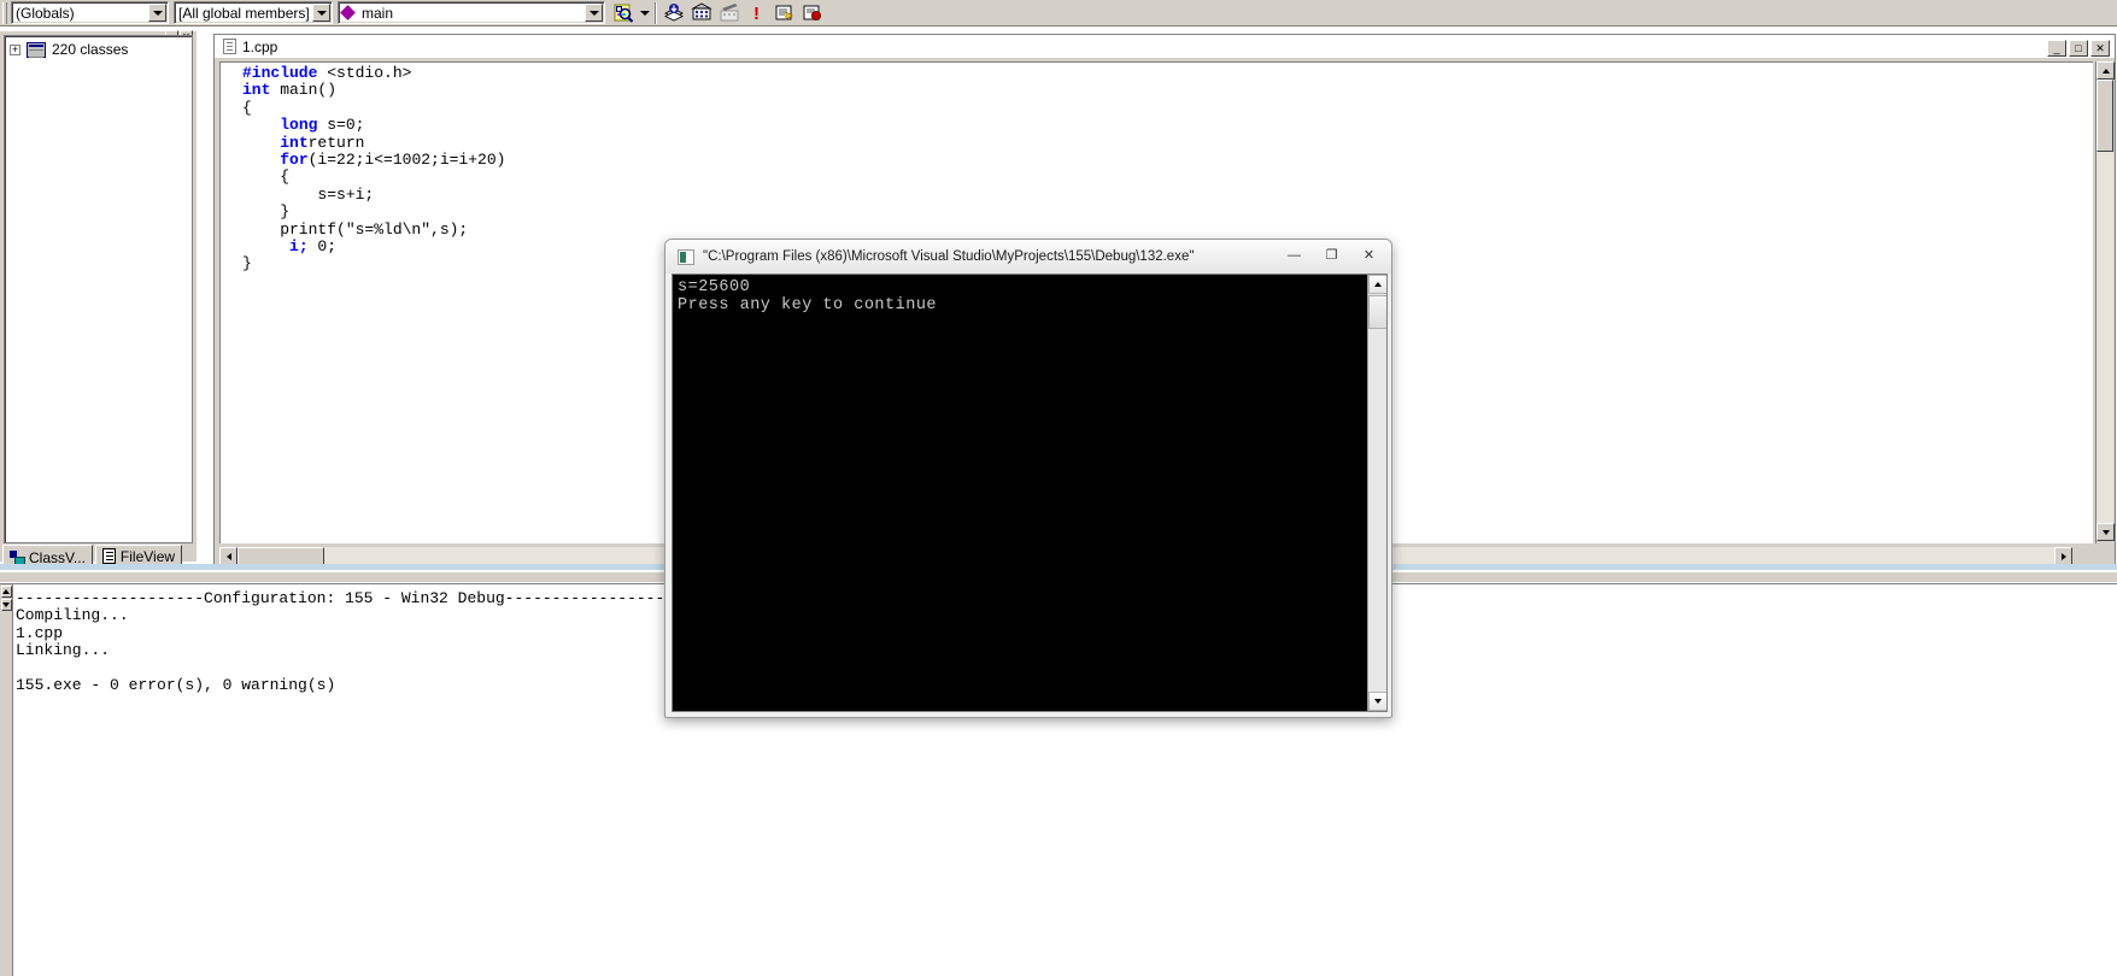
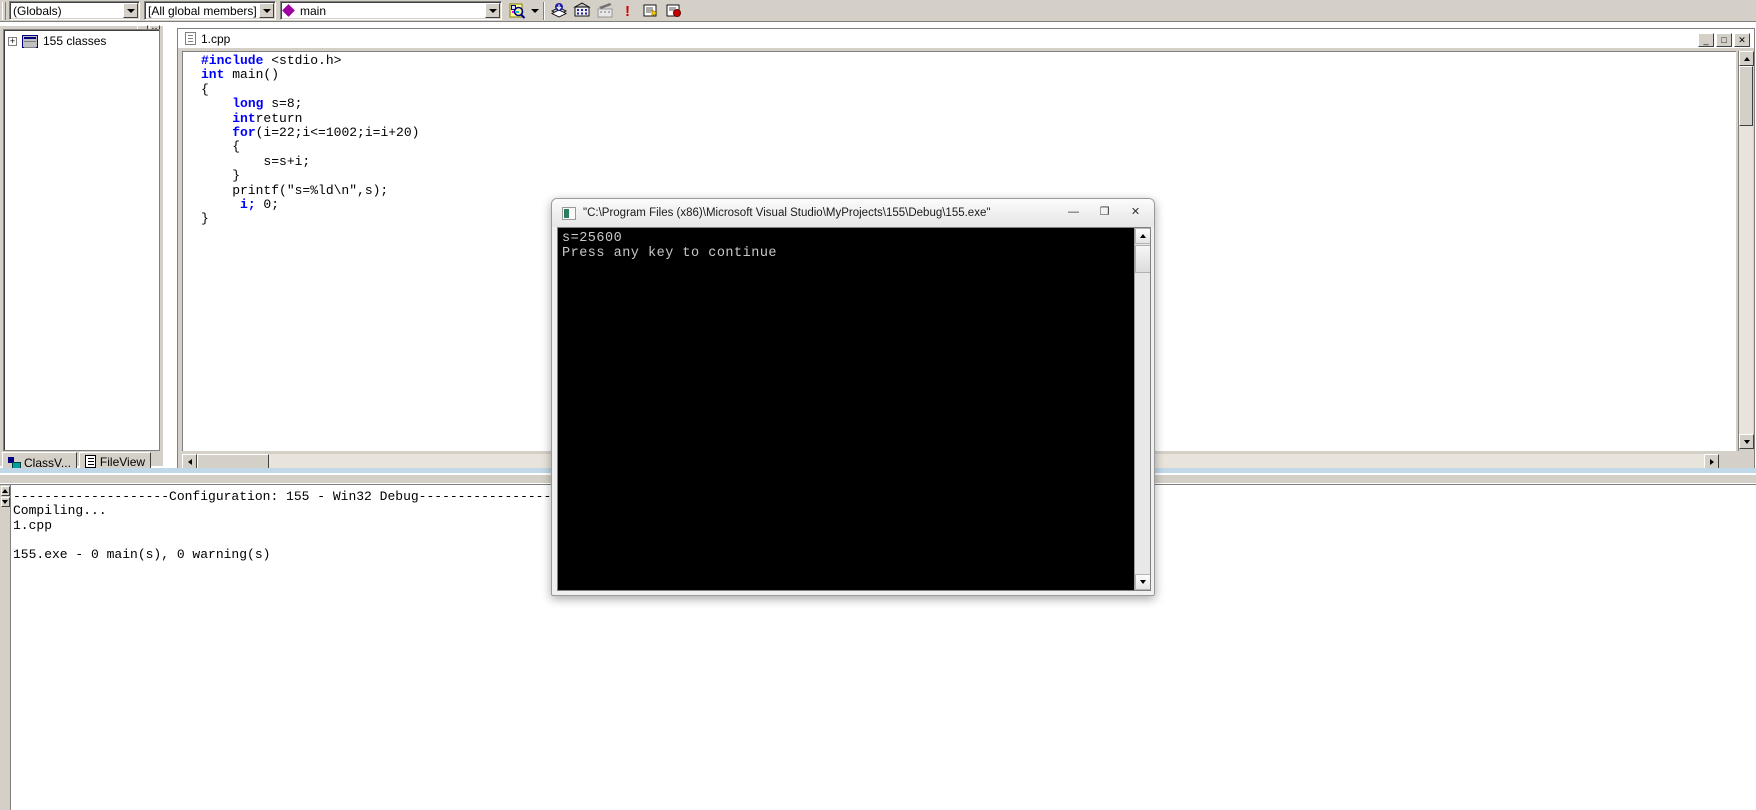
  (Globals)
  [All global members]
  main
  !
  +
- 220 classes
+ 155 classes
  ClassV...
  FileView
  1.cpp
  _
  □
  ✕
  #include <stdio.h>
  int main()
  {
- long s=0;
+ long s=8;
  intreturn
  for(i=22;i<=1002;i=i+20)
  {
  s=s+i;
  }
  printf("s=%ld\n",s);
  i; 0;
  }
  --------------------Configuration: 155 - Win32 Debug-----------------
  Compiling...
  1.cpp
- Linking...
- 155.exe - 0 error(s), 0 warning(s)
+ 155.exe - 0 main(s), 0 warning(s)
- "C:\Program Files (x86)\Microsoft Visual Studio\MyProjects\155\Debug\132.exe"
+ "C:\Program Files (x86)\Microsoft Visual Studio\MyProjects\155\Debug\155.exe"
  —
  ❐
  ✕
  s=25600
  Press any key to continue
